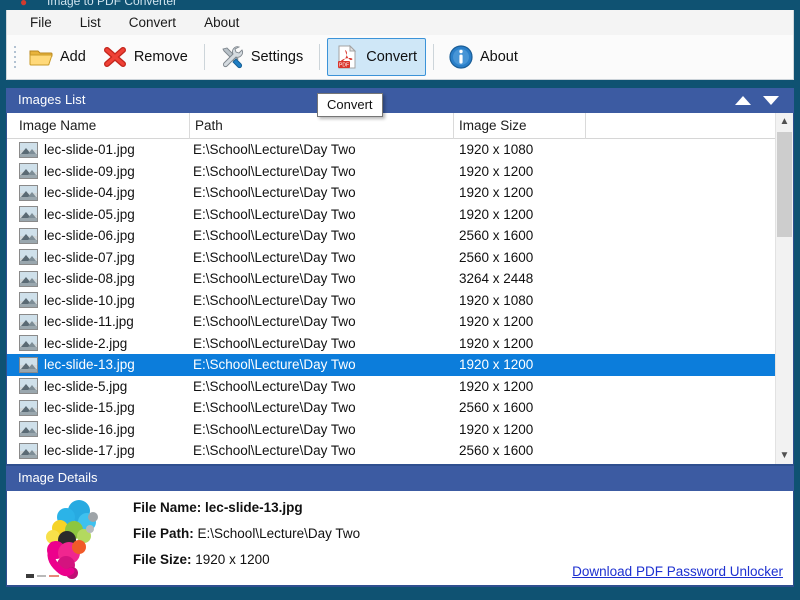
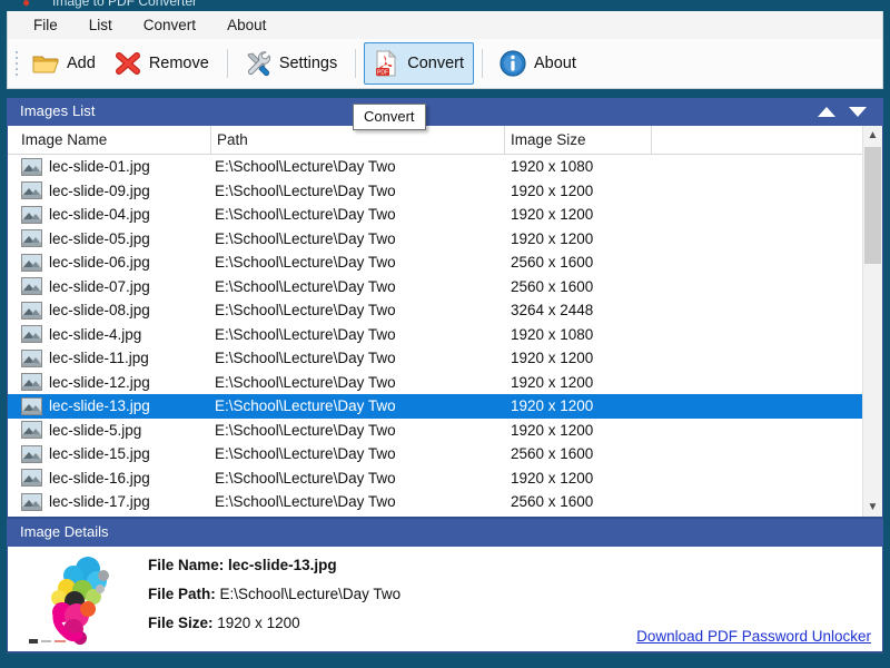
  ●
  Image to PDF Converter
  File
  List
  Convert
  About
  Add
  Remove
  Settings
  Convert
  About
  Images List
  Convert
  Image Name
  Path
  Image Size
  lec-slide-01.jpg
  E:\School\Lecture\Day Two
  1920 x 1080
  lec-slide-09.jpg
  E:\School\Lecture\Day Two
  1920 x 1200
  lec-slide-04.jpg
  E:\School\Lecture\Day Two
  1920 x 1200
  lec-slide-05.jpg
  E:\School\Lecture\Day Two
  1920 x 1200
  lec-slide-06.jpg
  E:\School\Lecture\Day Two
  2560 x 1600
  lec-slide-07.jpg
  E:\School\Lecture\Day Two
  2560 x 1600
  lec-slide-08.jpg
  E:\School\Lecture\Day Two
  3264 x 2448
- lec-slide-10.jpg
+ lec-slide-4.jpg
  E:\School\Lecture\Day Two
  1920 x 1080
  lec-slide-11.jpg
  E:\School\Lecture\Day Two
  1920 x 1200
- lec-slide-2.jpg
+ lec-slide-12.jpg
  E:\School\Lecture\Day Two
  1920 x 1200
  lec-slide-13.jpg
  E:\School\Lecture\Day Two
  1920 x 1200
  lec-slide-5.jpg
  E:\School\Lecture\Day Two
  1920 x 1200
  lec-slide-15.jpg
  E:\School\Lecture\Day Two
  2560 x 1600
  lec-slide-16.jpg
  E:\School\Lecture\Day Two
  1920 x 1200
  lec-slide-17.jpg
  E:\School\Lecture\Day Two
  2560 x 1600
  ▲
  ▼
  Image Details
  File Name: lec-slide-13.jpg
  File Path: E:\School\Lecture\Day Two
  File Size: 1920 x 1200
  Download PDF Password Unlocker
